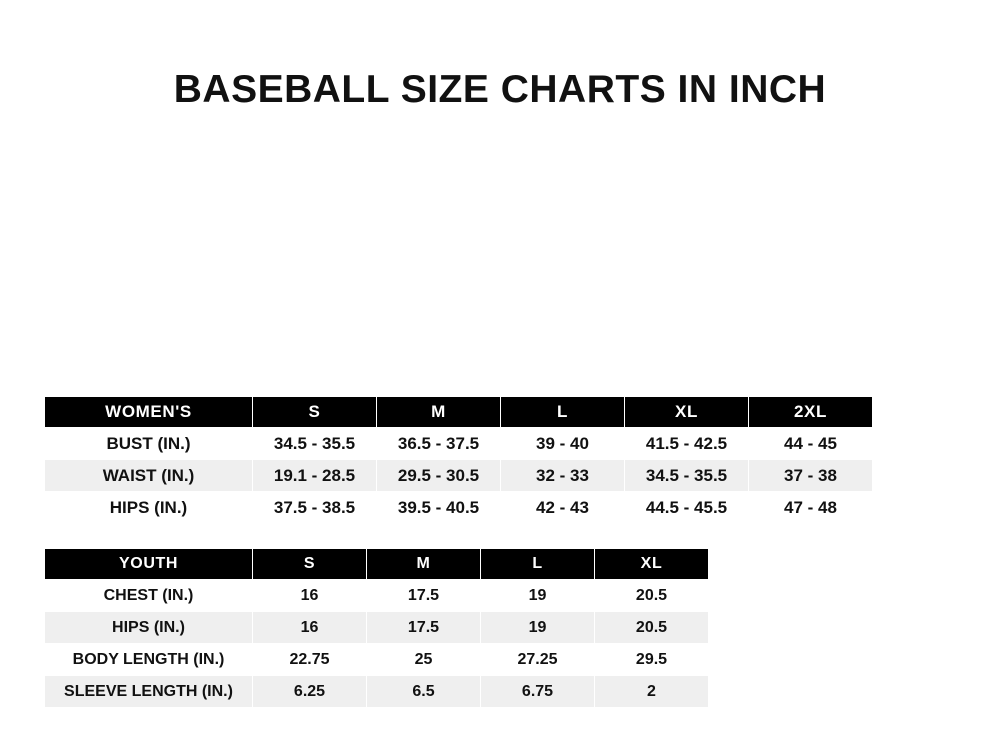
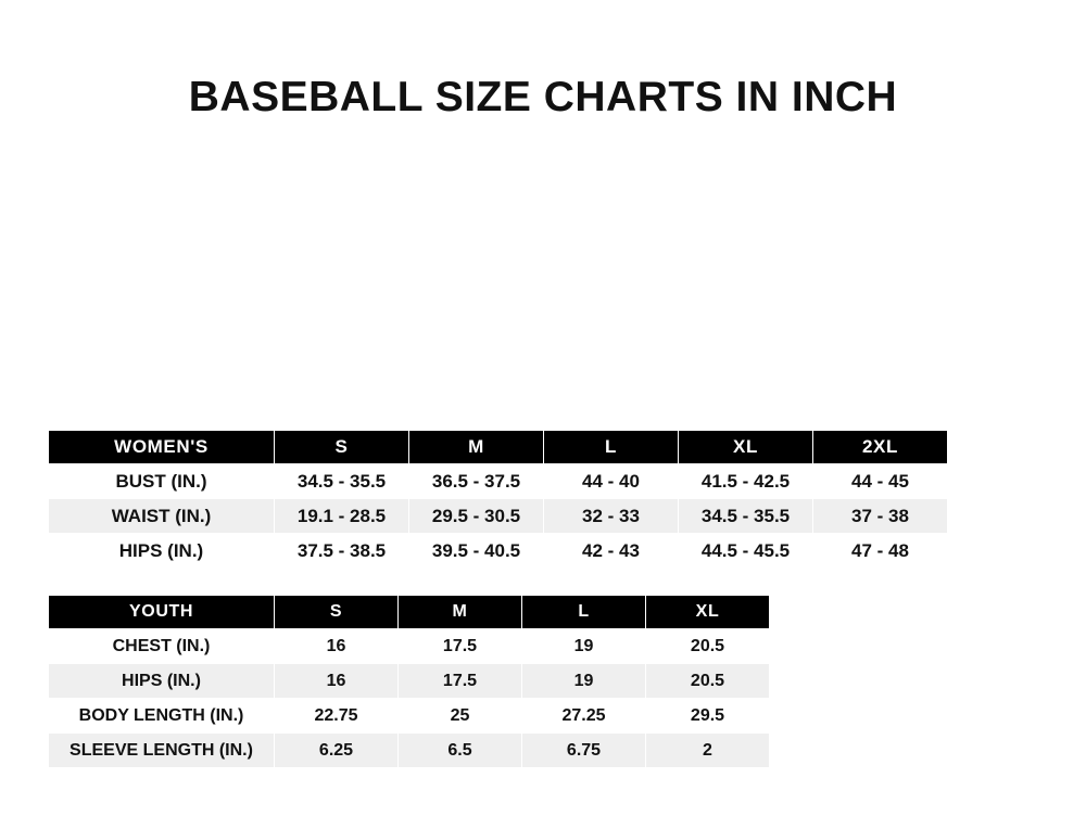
  BASEBALL SIZE CHARTS IN INCH
  WOMEN'S	S	M	L	XL	2XL
- BUST (IN.)	34.5 - 35.5	36.5 - 37.5	39 - 40	41.5 - 42.5	44 - 45
+ BUST (IN.)	34.5 - 35.5	36.5 - 37.5	44 - 40	41.5 - 42.5	44 - 45
  WAIST (IN.)	19.1 - 28.5	29.5 - 30.5	32 - 33	34.5 - 35.5	37 - 38
  HIPS (IN.)	37.5 - 38.5	39.5 - 40.5	42 - 43	44.5 - 45.5	47 - 48
  YOUTH	S	M	L	XL
  CHEST (IN.)	16	17.5	19	20.5
  HIPS (IN.)	16	17.5	19	20.5
  BODY LENGTH (IN.)	22.75	25	27.25	29.5
  SLEEVE LENGTH (IN.)	6.25	6.5	6.75	2
